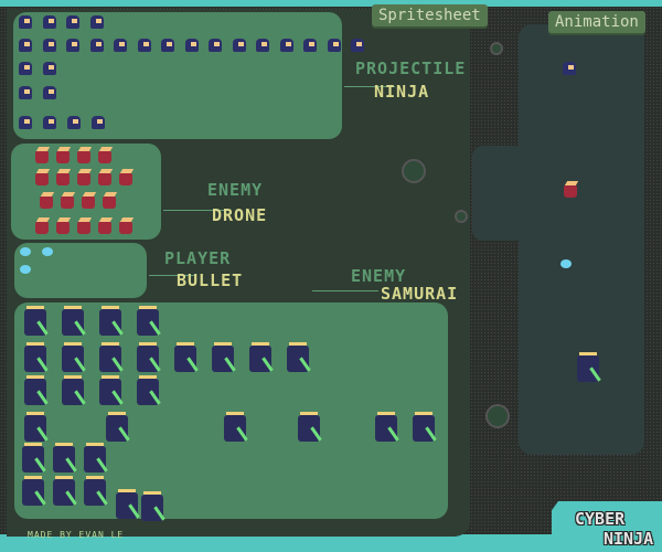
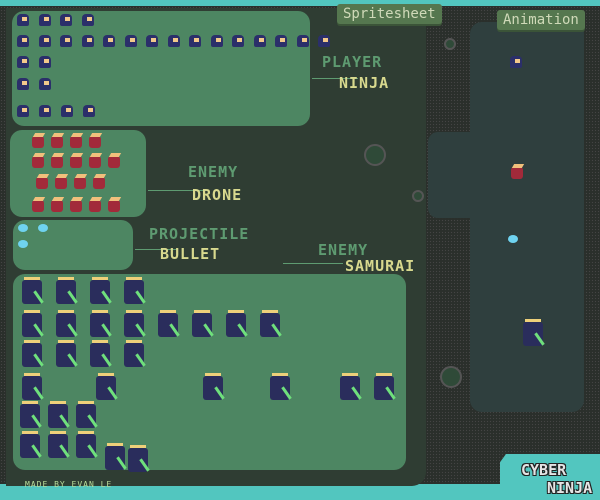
- PROJECTILE
+ PLAYER
  NINJA
  ENEMY
  DRONE
- PLAYER
+ PROJECTILE
  BULLET
  ENEMY
  SAMURAI
  Spritesheet
  Animation
  MADE BY EVAN LE
  CYBER
  NINJA
